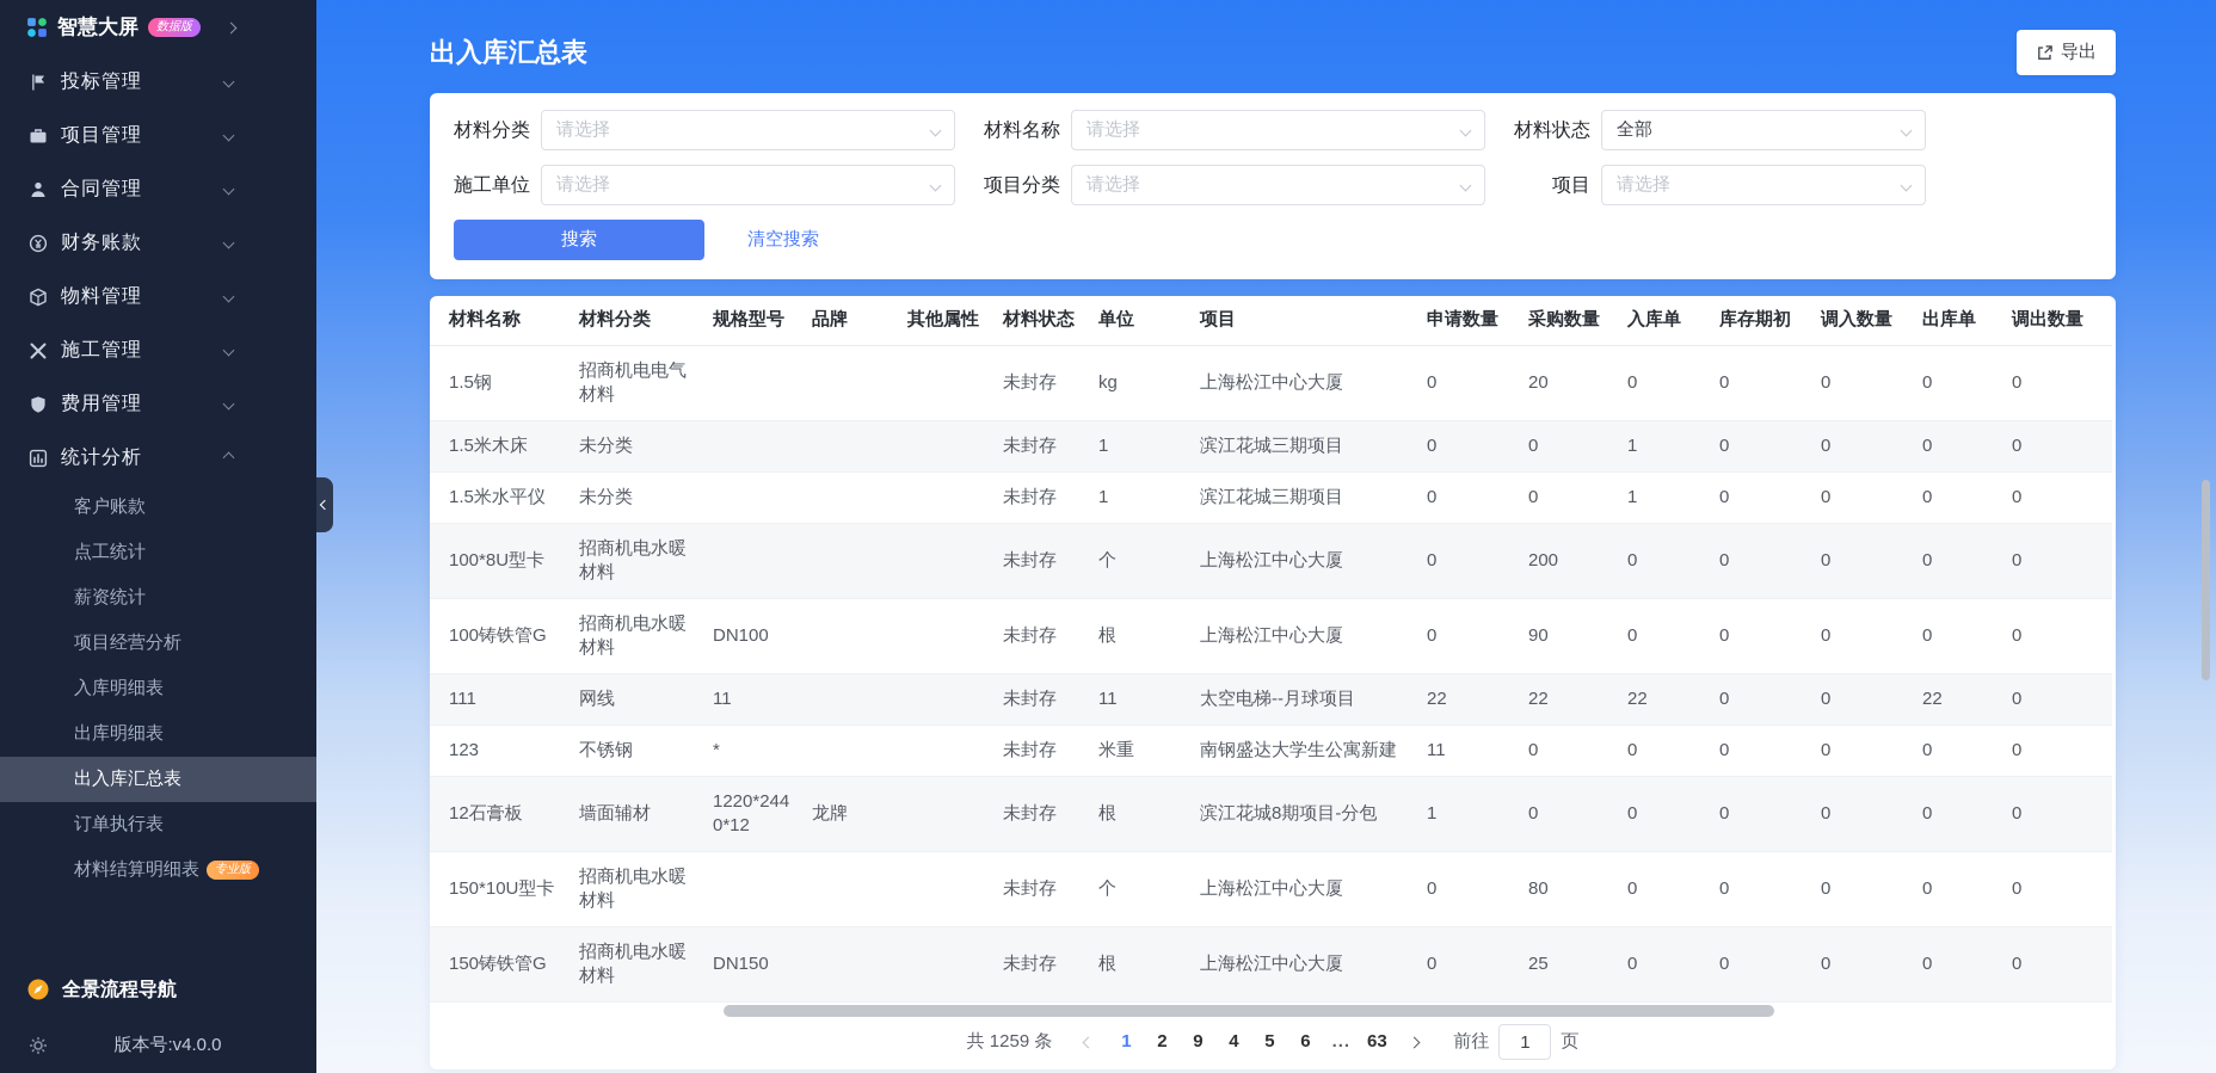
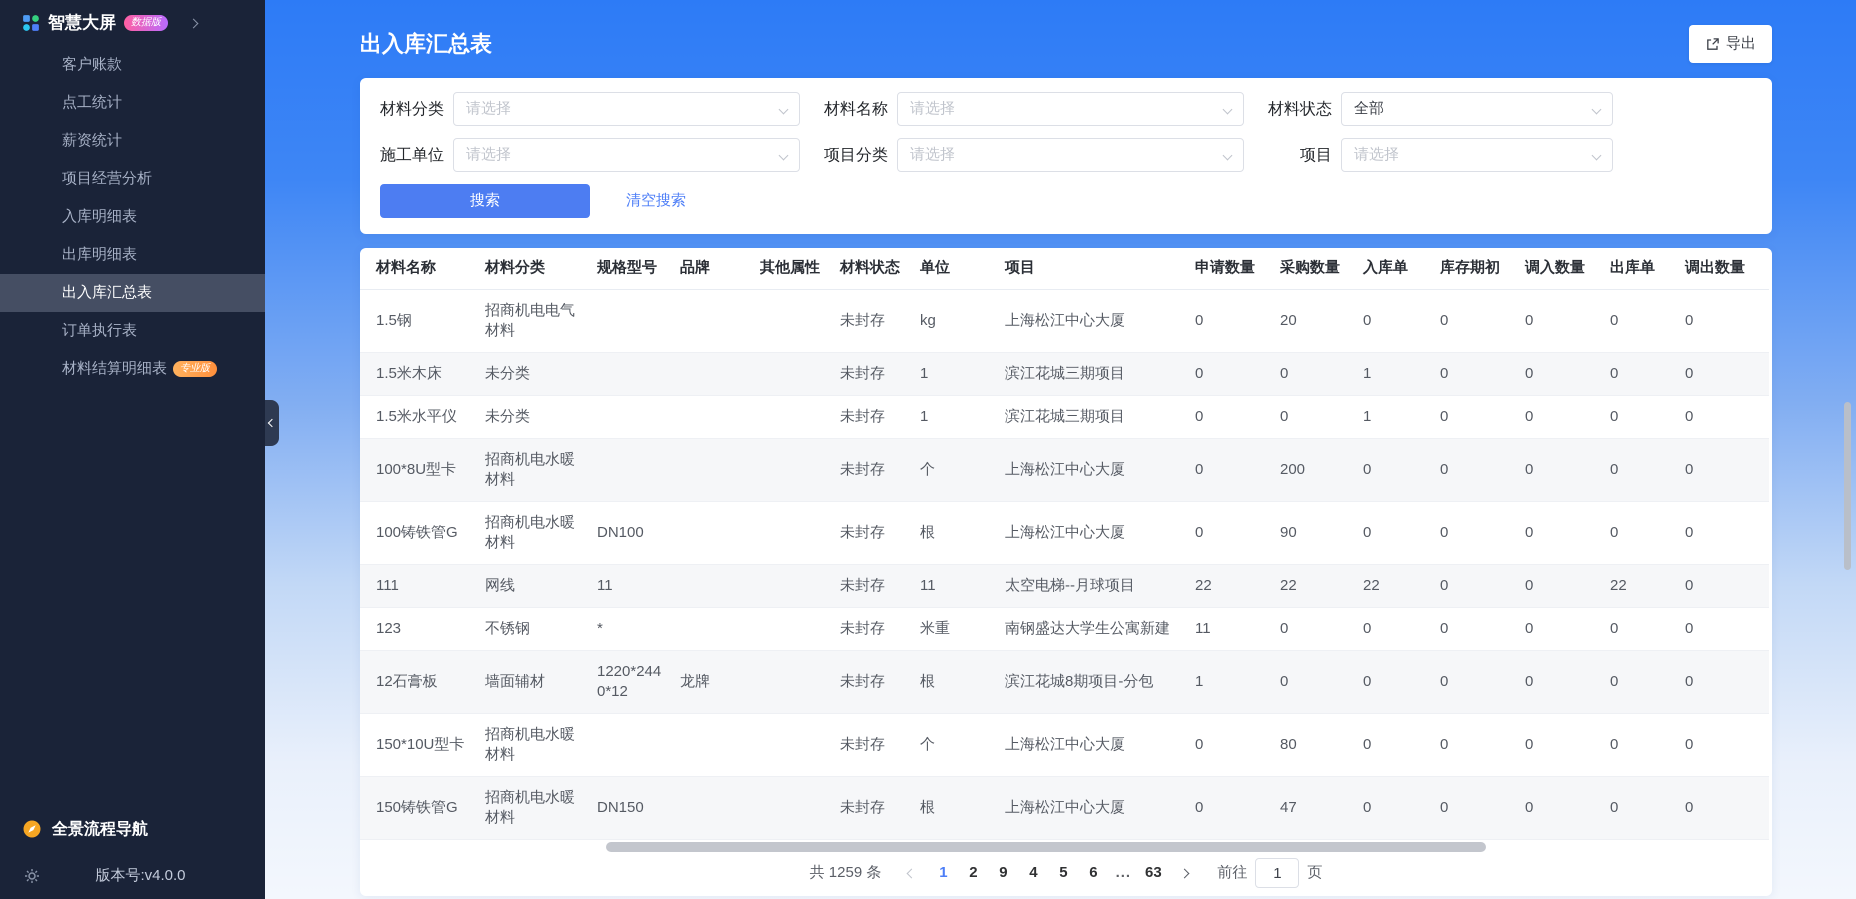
  智慧大屏
  数据版
- 投标管理
- 项目管理
- 合同管理
- 财务账款
- 物料管理
- 施工管理
- 费用管理
- 统计分析
  客户账款
  点工统计
  薪资统计
  项目经营分析
  入库明细表
  出库明细表
  出入库汇总表
  订单执行表
  材料结算明细表
  专业版
  全景流程导航
  版本号:v4.0.0
  出入库汇总表
  导出
  材料分类
  请选择
  材料名称
  请选择
  材料状态
  全部
  施工单位
  请选择
  项目分类
  请选择
  项目
  请选择
  搜索
  清空搜索
  材料名称	材料分类	规格型号	品牌	其他属性	材料状态	单位	项目	申请数量	采购数量	入库单	库存期初	调入数量	出库单	调出数量
  1.5钢	招商机电电气材料				未封存	kg	上海松江中心大厦	0	20	0	0	0	0	0
  1.5米木床	未分类				未封存	1	滨江花城三期项目	0	0	1	0	0	0	0
  1.5米水平仪	未分类				未封存	1	滨江花城三期项目	0	0	1	0	0	0	0
  100*8U型卡	招商机电水暖材料				未封存	个	上海松江中心大厦	0	200	0	0	0	0	0
  100铸铁管G	招商机电水暖材料	DN100			未封存	根	上海松江中心大厦	0	90	0	0	0	0	0
  111	网线	11			未封存	11	太空电梯--月球项目	22	22	22	0	0	22	0
  123	不锈钢	*			未封存	米重	南钢盛达大学生公寓新建	11	0	0	0	0	0	0
  12石膏板	墙面辅材	1220*2440*12	龙牌		未封存	根	滨江花城8期项目-分包	1	0	0	0	0	0	0
  150*10U型卡	招商机电水暖材料				未封存	个	上海松江中心大厦	0	80	0	0	0	0	0
- 150铸铁管G	招商机电水暖材料	DN150			未封存	根	上海松江中心大厦	0	25	0	0	0	0	0
+ 150铸铁管G	招商机电水暖材料	DN150			未封存	根	上海松江中心大厦	0	47	0	0	0	0	0
  共 1259 条
  1
  2
  9
  4
  5
  6
  ...
  63
  前往
  1
  页
